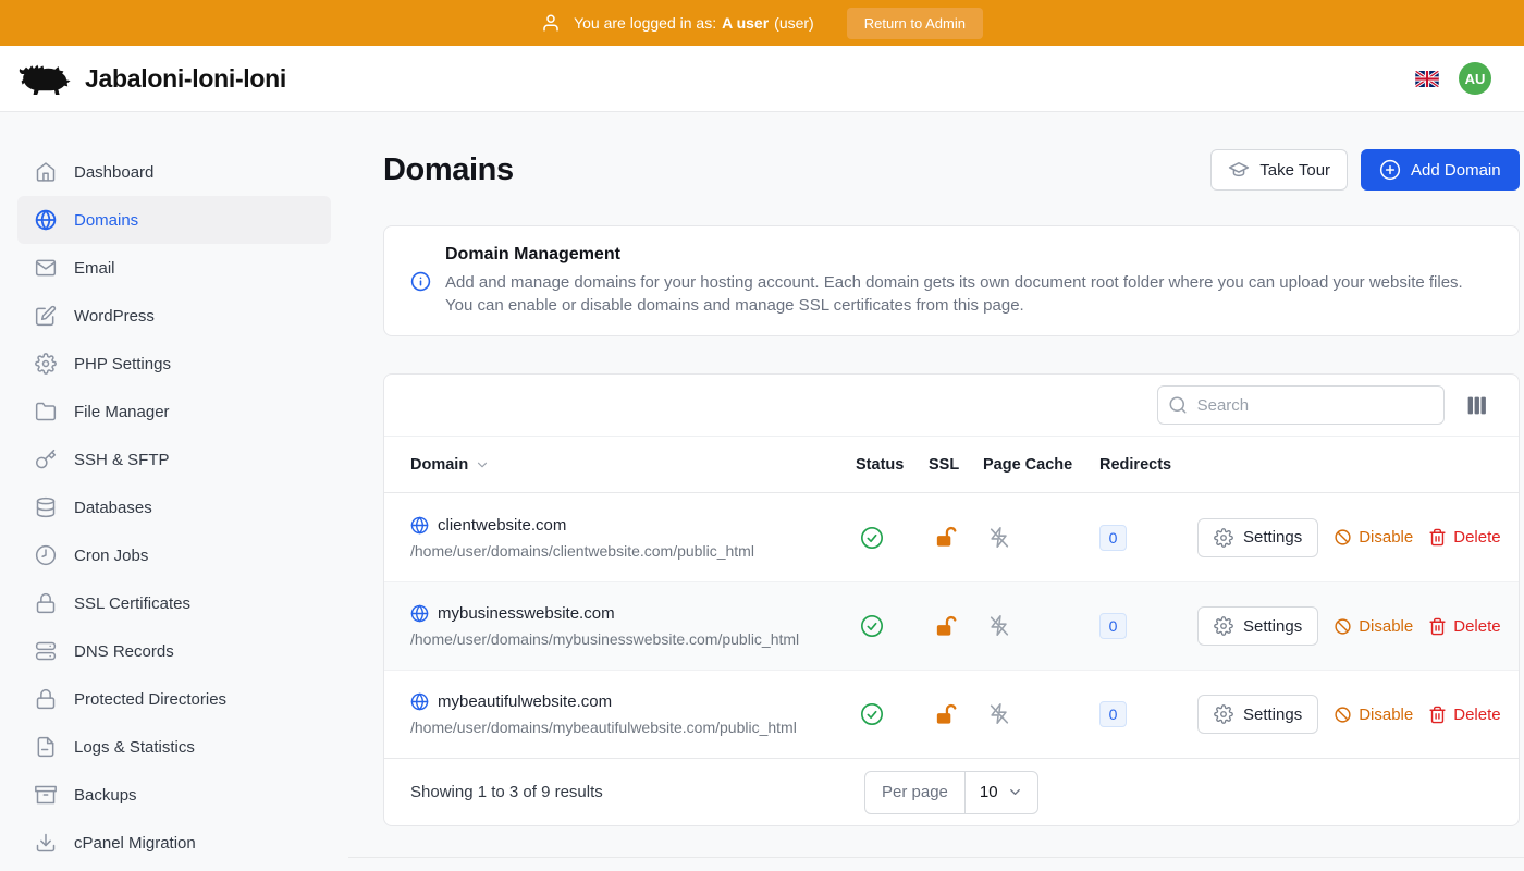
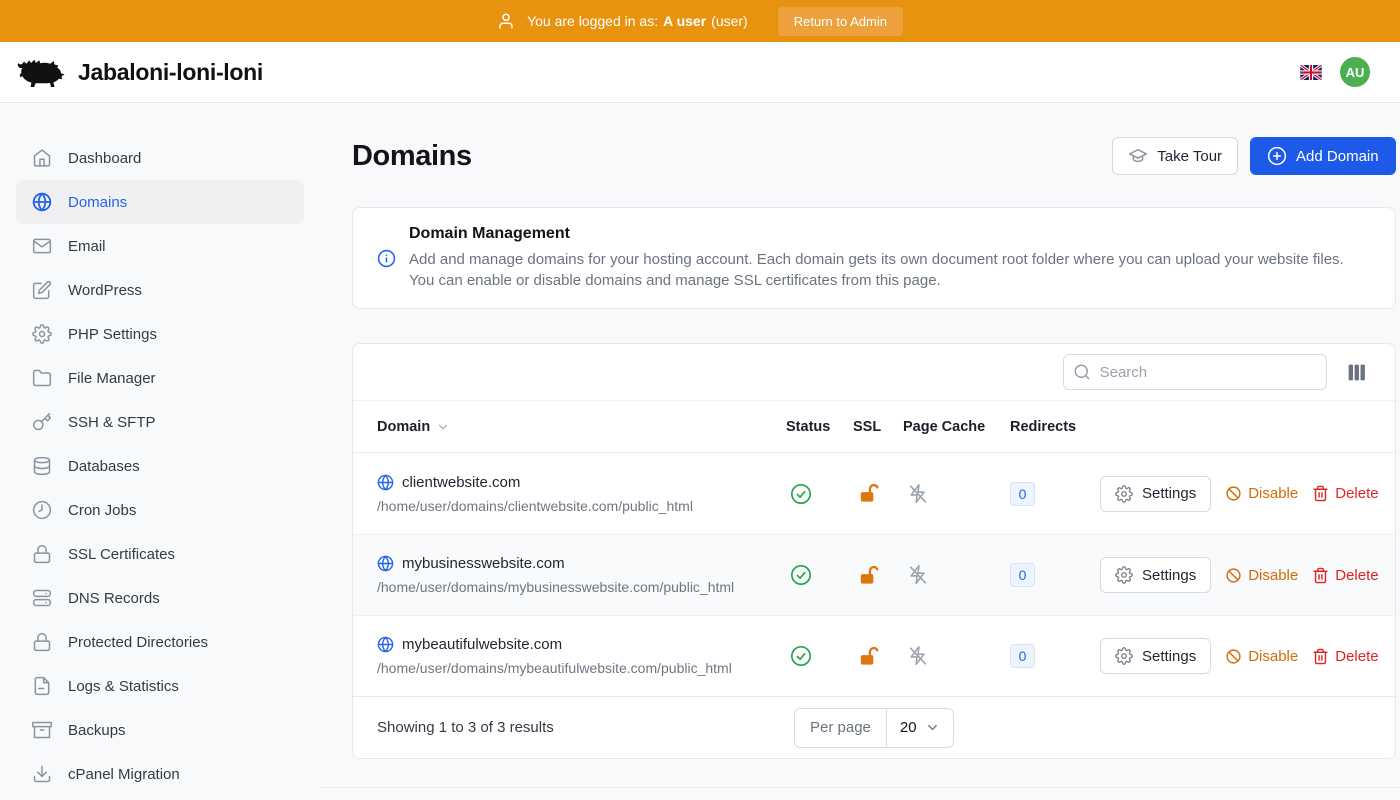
  You are logged in as:
  A user
  (user)
  Return to Admin
  Jabaloni-loni-loni
  AU
  Dashboard
  Domains
  Email
  WordPress
  PHP Settings
  File Manager
  SSH & SFTP
  Databases
  Cron Jobs
  SSL Certificates
  DNS Records
  Protected Directories
  Logs & Statistics
  Backups
  cPanel Migration
  Domains
  Take Tour
  Add Domain
  Domain Management
  Add and manage domains for your hosting account. Each domain gets its own document root folder where you can upload your website files. You can enable or disable domains and manage SSL certificates from this page.
  Search
  Domain
  Status
  SSL
  Page Cache
  Redirects
  clientwebsite.com
  /home/user/domains/clientwebsite.com/public_html
  0
  Settings
  Disable
  Delete
  mybusinesswebsite.com
  /home/user/domains/mybusinesswebsite.com/public_html
  0
  Settings
  Disable
  Delete
  mybeautifulwebsite.com
  /home/user/domains/mybeautifulwebsite.com/public_html
  0
  Settings
  Disable
  Delete
- Showing 1 to 3 of 9 results
+ Showing 1 to 3 of 3 results
  Per page
- 10
+ 20
